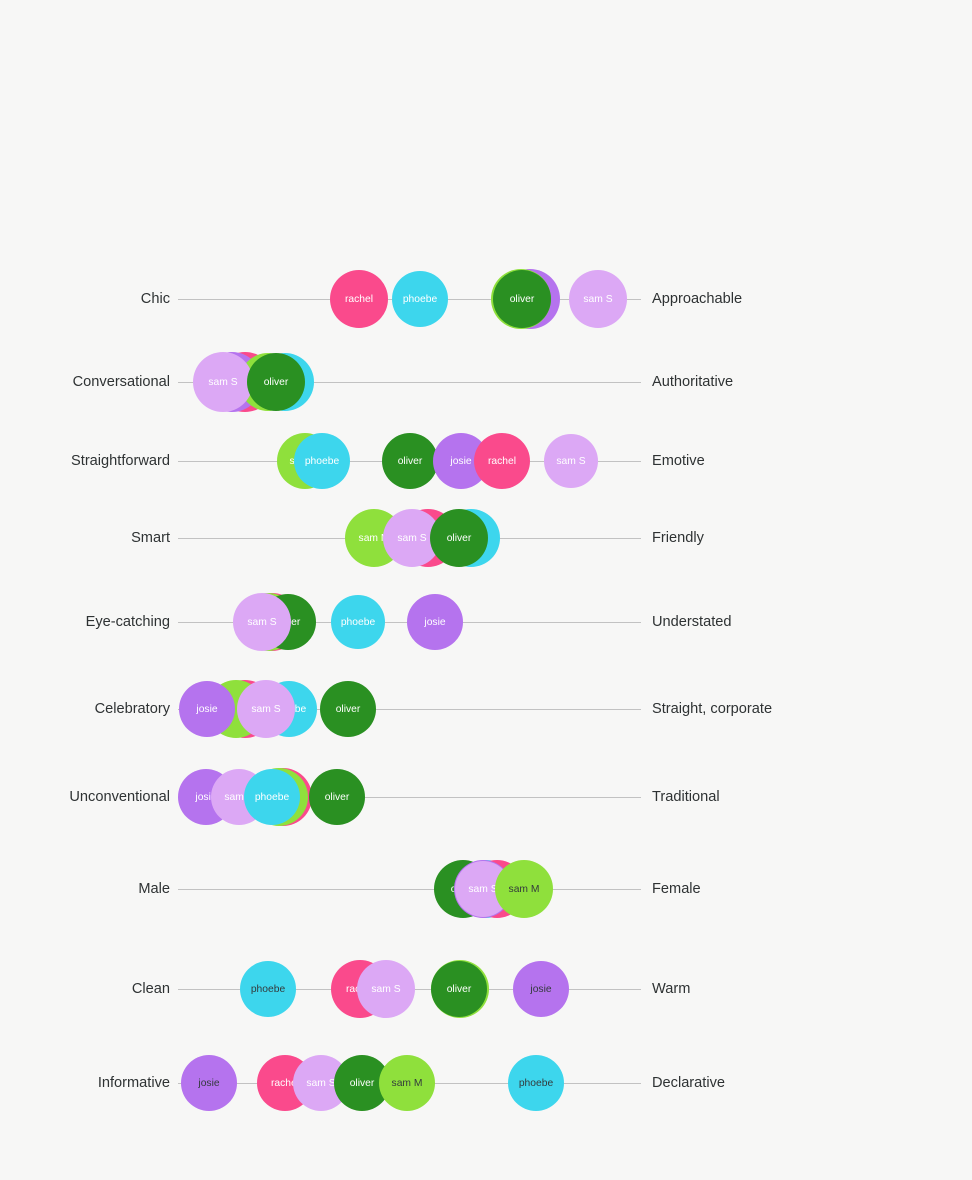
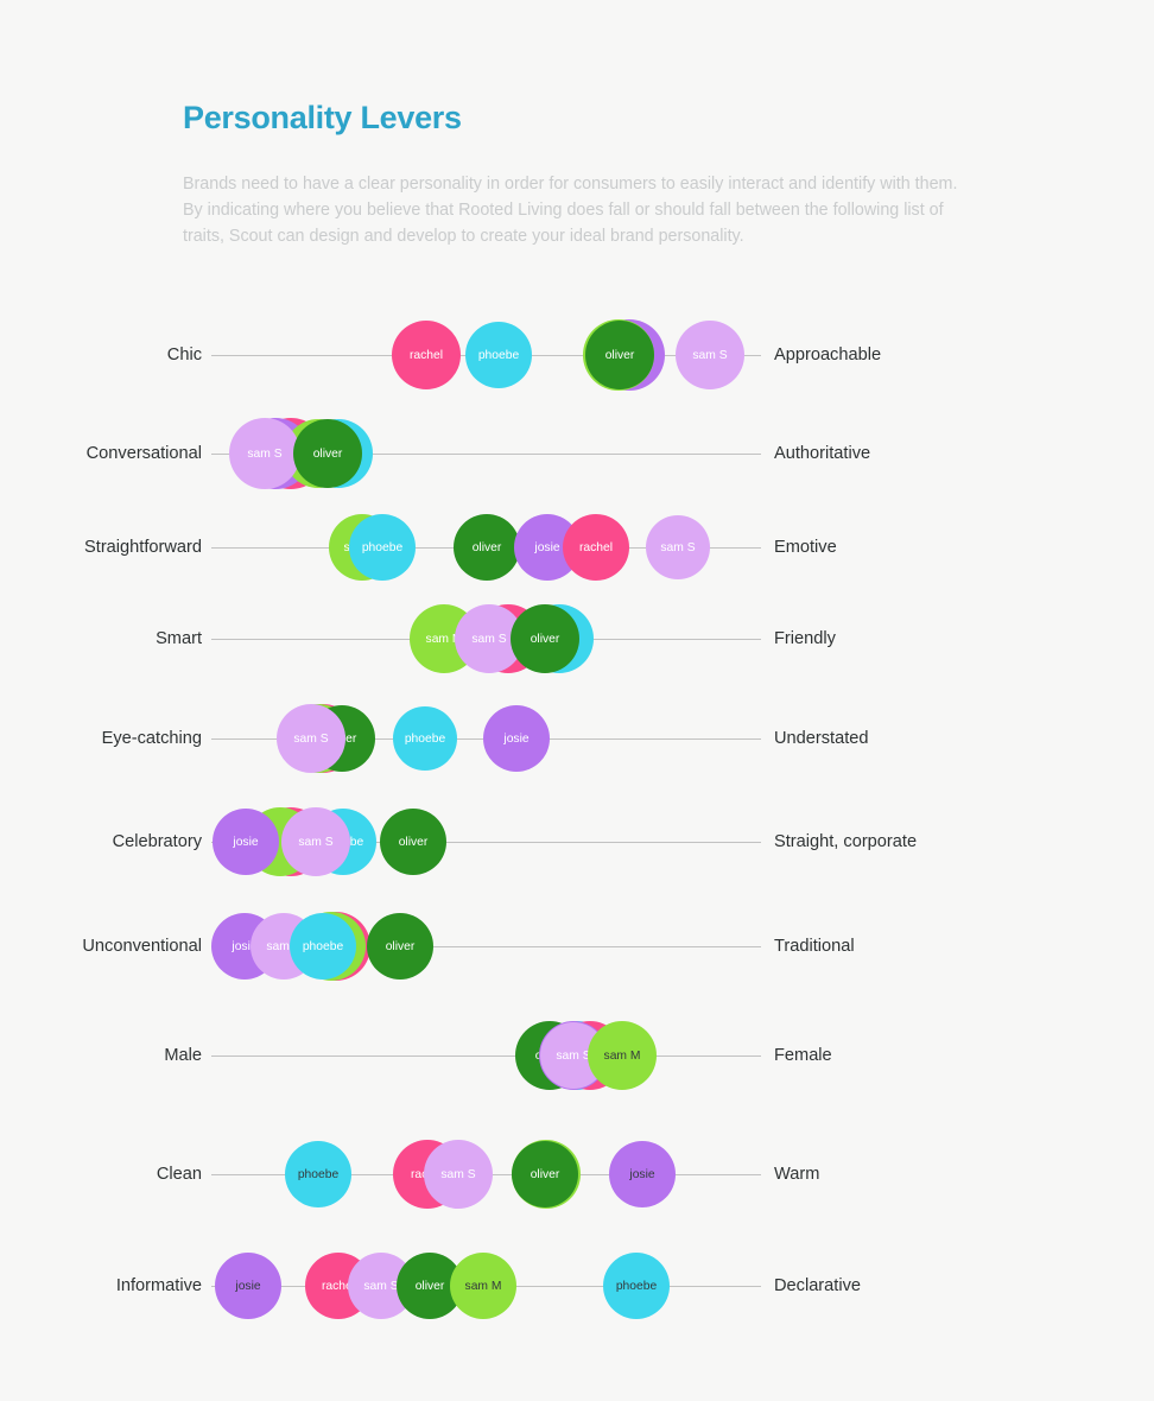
+ Personality Levers
+ Brands need to have a clear personality in order for consumers to easily interact and identify with them.
+ By indicating where you believe that Rooted Living does fall or should fall between the following list of
+ traits, Scout can design and develop to create your ideal brand personality.
  Chic
  Approachable
  rachel
  phoebe
  oliver
  sam S
  Conversational
  Authoritative
  sam S
  oliver
  Straightforward
  Emotive
  phoebe
  oliver
  josie
  rachel
  sam S
  Smart
  Friendly
  sam
  sam S
  oliver
  Eye-catching
  Understated
  sam S
  phoebe
  josie
  Celebratory
  Straight, corporate
  josie
  sam S
  oliver
  Unconventional
  Traditional
  josi
  sam
  phoebe
  oliver
  Male
  Female
  sam
  sam M
  Clean
  Warm
  phoebe
  sam S
  oliver
  josie
  Informative
  Declarative
  josie
  sam S
  oliver
  sam M
  phoebe
